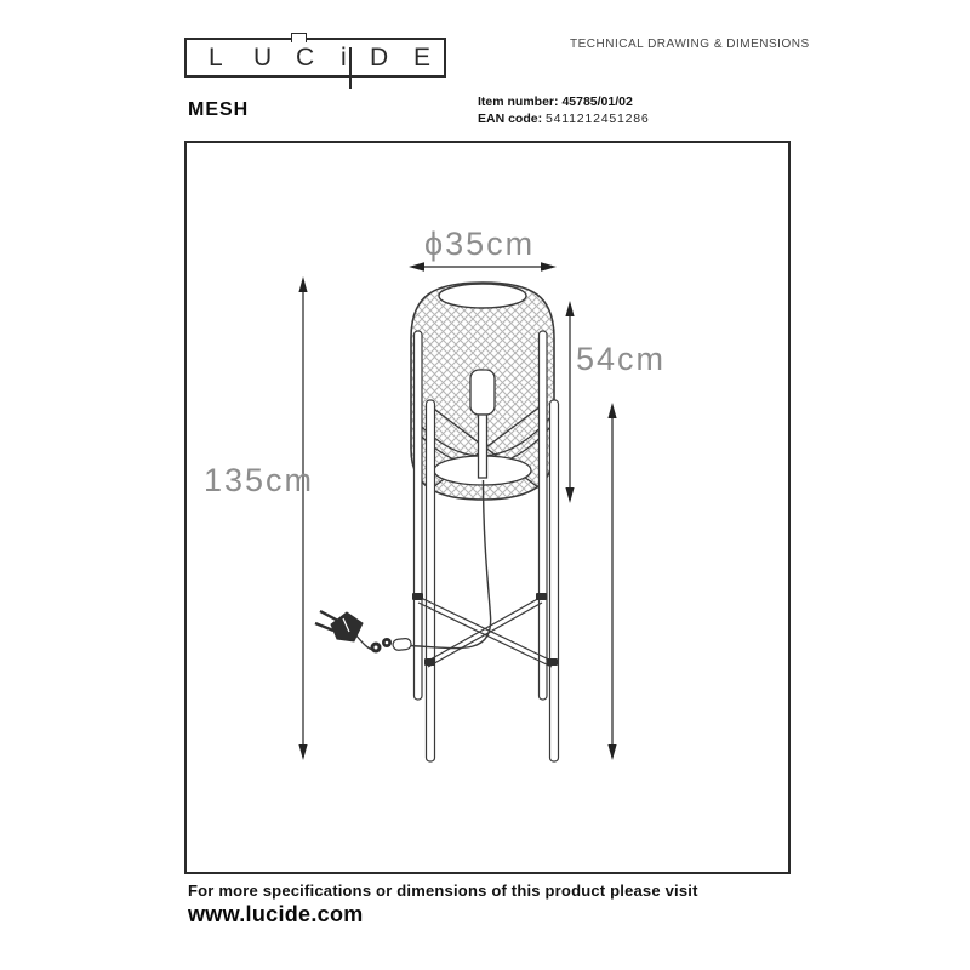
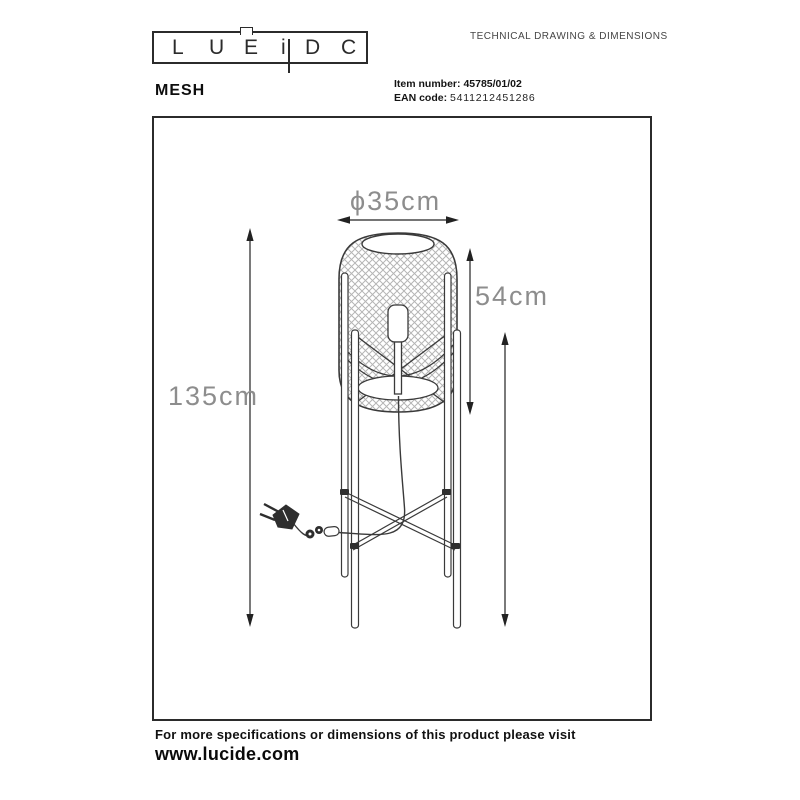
  L
  U
- C
+ E
  i
  D
- E
+ C
  TECHNICAL DRAWING & DIMENSIONS
  MESH
  Item number: 45785/01/02
  EAN code: 5411212451286
  ϕ35cm
  54cm
  135cm
  For more specifications or dimensions of this product please visit
  www.lucide.com
